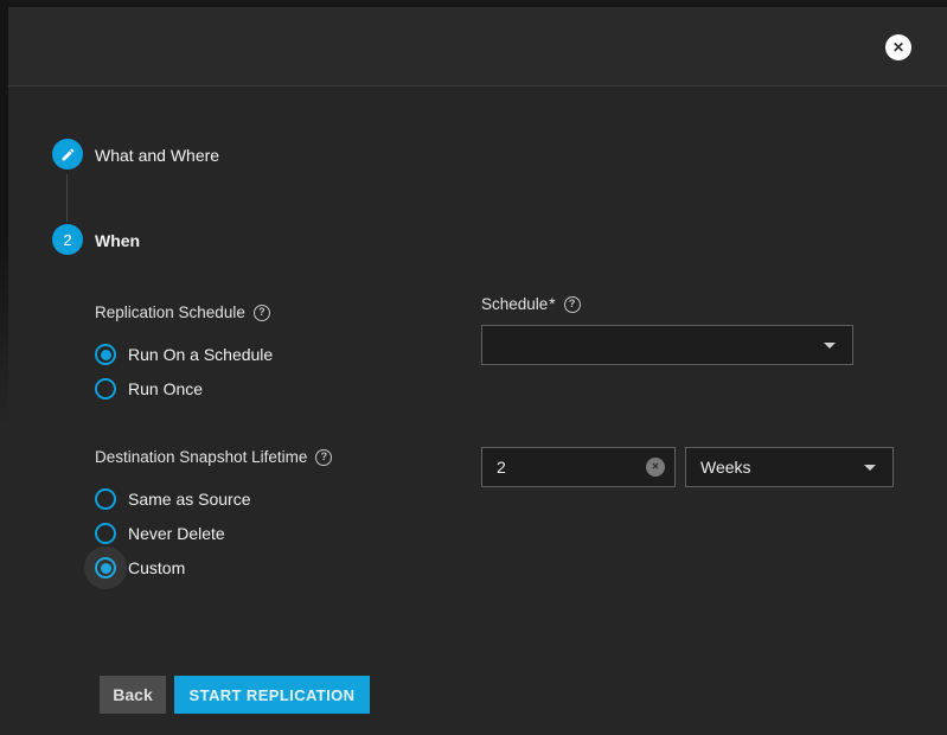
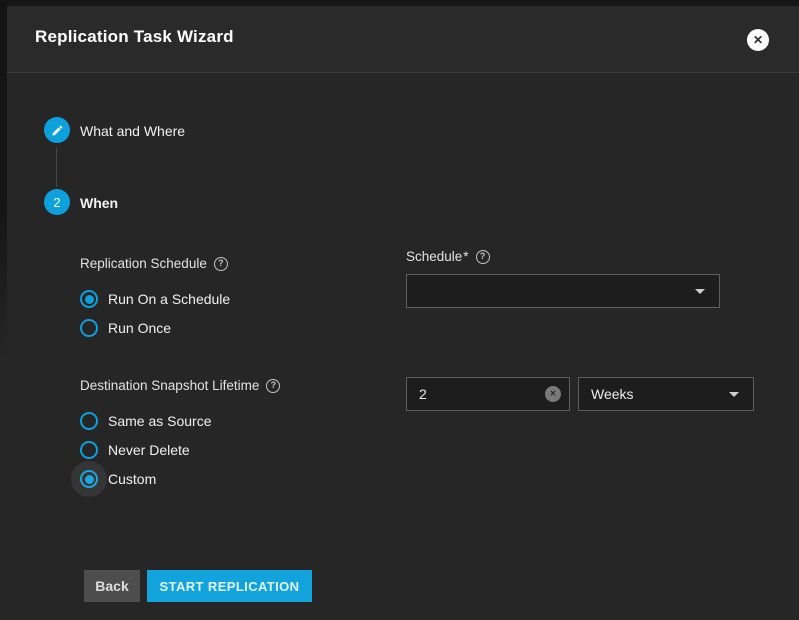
+ Replication Task Wizard
  ✕
  What and Where
  2
  When
  Replication Schedule
  ?
  Run On a Schedule
  Run Once
  Schedule*
  ?
  Destination Snapshot Lifetime
  ?
  Same as Source
  Never Delete
  Custom
  2
  ✕
  Weeks
  Back
  START REPLICATION
